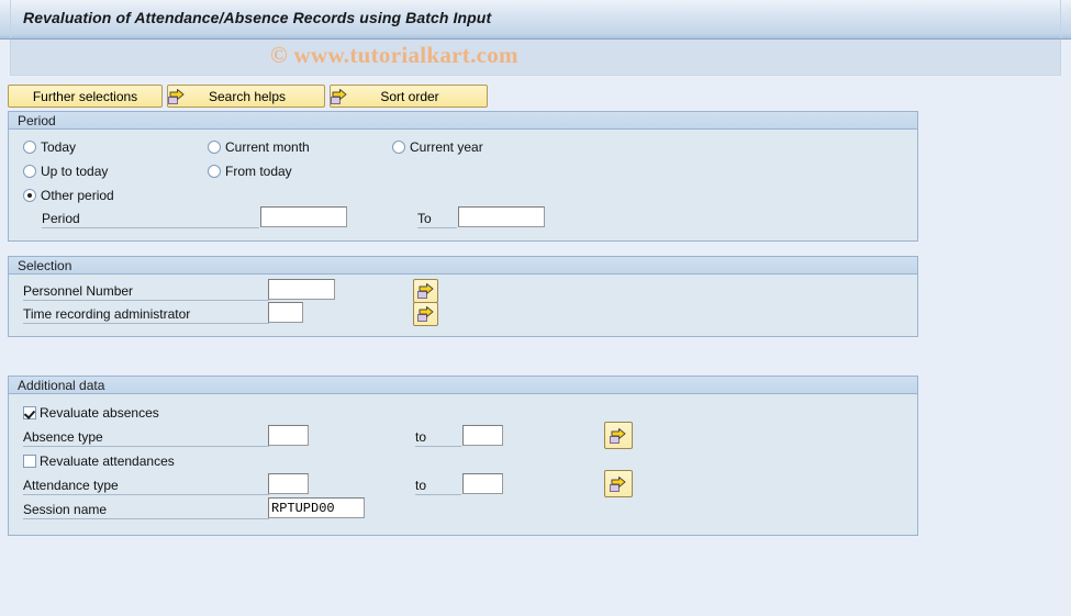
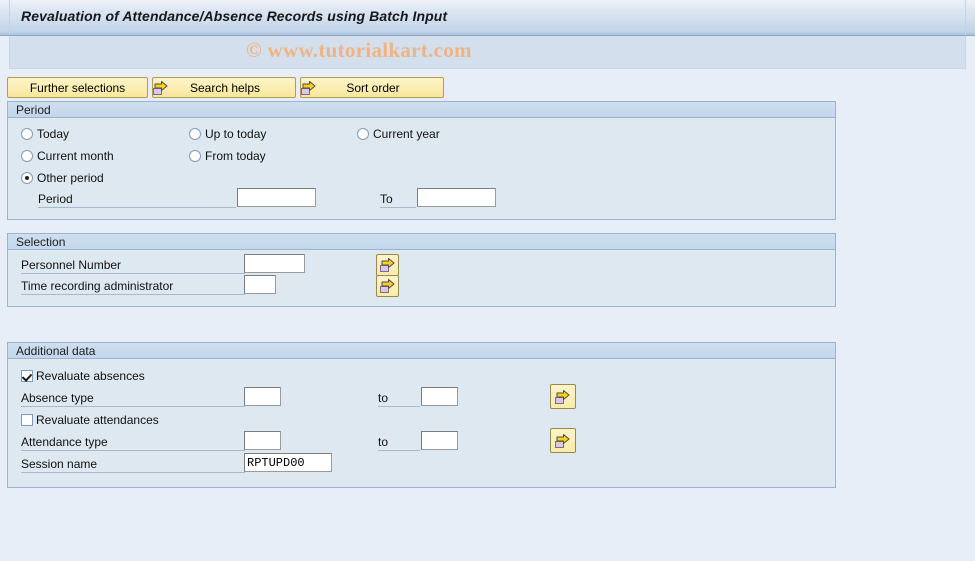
  Revaluation of Attendance/Absence Records using Batch Input
  © www.tutorialkart.com
  Further selections
  Search helps
  Sort order
  Period
  Today
- Current month
+ Up to today
  Current year
- Up to today
+ Current month
  From today
  Other period
  Period
  To
  Selection
  Personnel Number
  Time recording administrator
  Additional data
  Revaluate absences
  Absence type
  to
  Revaluate attendances
  Attendance type
  to
  Session name
  RPTUPD00
